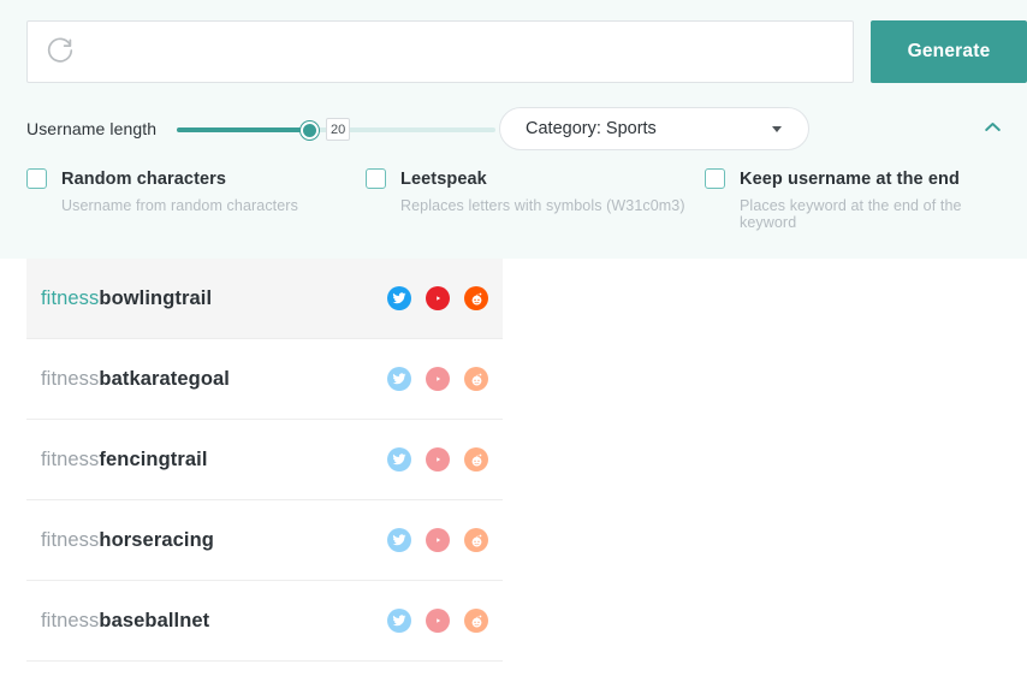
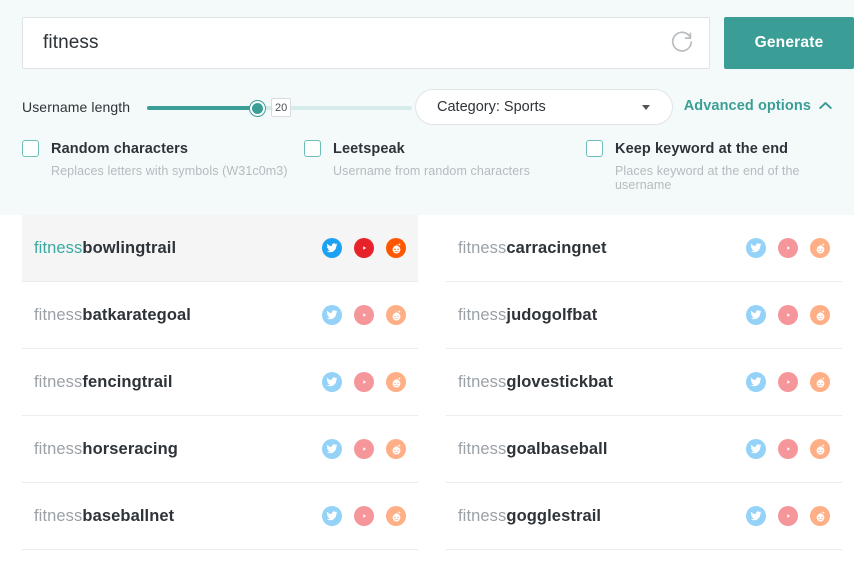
+ fitness
  Generate
  Username length
  20
  Category: Sports
+ Advanced options
  Random characters
- Username from random characters
+ Replaces letters with symbols (W31c0m3)
  Leetspeak
- Replaces letters with symbols (W31c0m3)
+ Username from random characters
- Keep username at the end
+ Keep keyword at the end
- Places keyword at the end of the keyword
+ Places keyword at the end of the username
  fitnessbowlingtrail
  fitnessbatkarategoal
  fitnessfencingtrail
  fitnesshorseracing
  fitnessbaseballnet
+ fitnesscarracingnet
+ fitnessjudogolfbat
+ fitnessglovestickbat
+ fitnessgoalbaseball
+ fitnessgogglestrail
